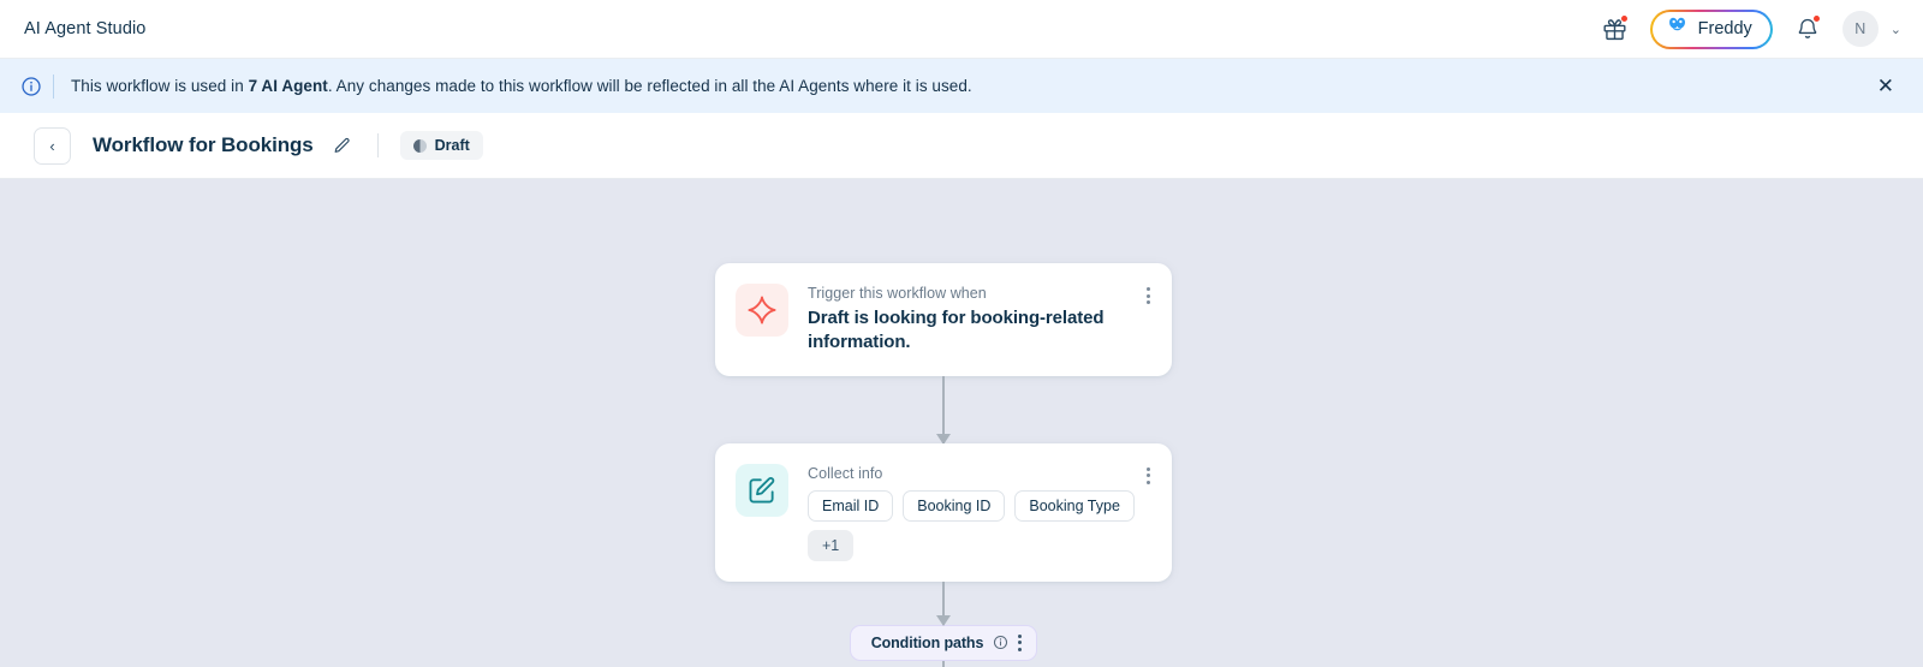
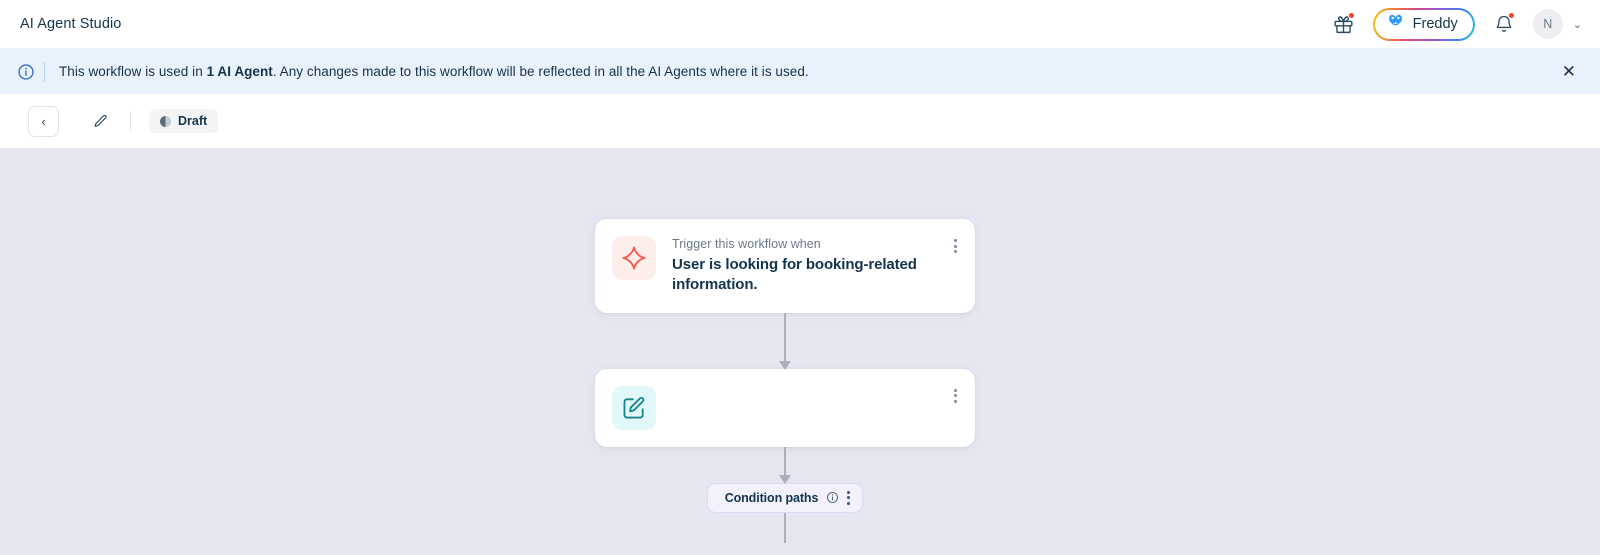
  AI Agent Studio
  Freddy
  N
  ⌄
- This workflow is used in 7 AI Agent. Any changes made to this workflow will be reflected in all the AI Agents where it is used.
+ This workflow is used in 1 AI Agent. Any changes made to this workflow will be reflected in all the AI Agents where it is used.
  ✕
  ‹
- Workflow for Bookings
  Draft
  Trigger this workflow when
- Draft is looking for booking-related information.
+ User is looking for booking-related information.
- Collect info
- Email ID
- Booking ID
- Booking Type
- +1
  Condition paths
